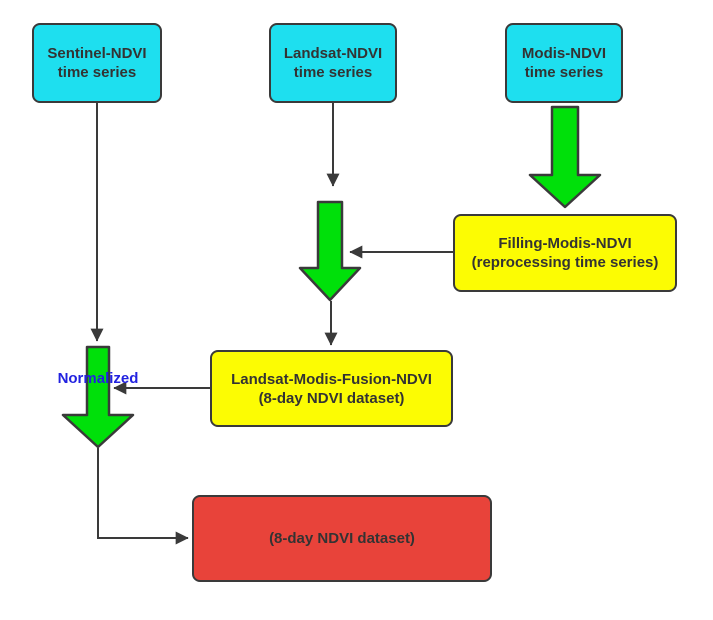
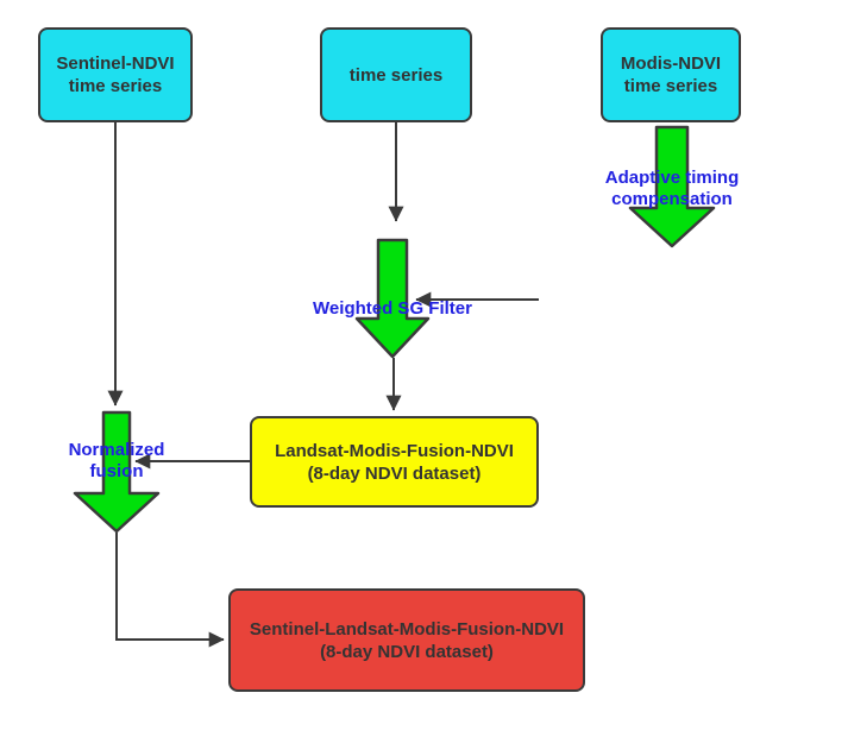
  Sentinel-NDVI
  time series
- Landsat-NDVI
  time series
  Modis-NDVI
  time series
- Filling-Modis-NDVI
- (reprocessing time series)
  Landsat-Modis-Fusion-NDVI
  (8-day NDVI dataset)
+ Sentinel-Landsat-Modis-Fusion-NDVI
  (8-day NDVI dataset)
+ Adaptive timing
+ compensation
+ Weighted SG Filter
  Normalized
+ fusion
